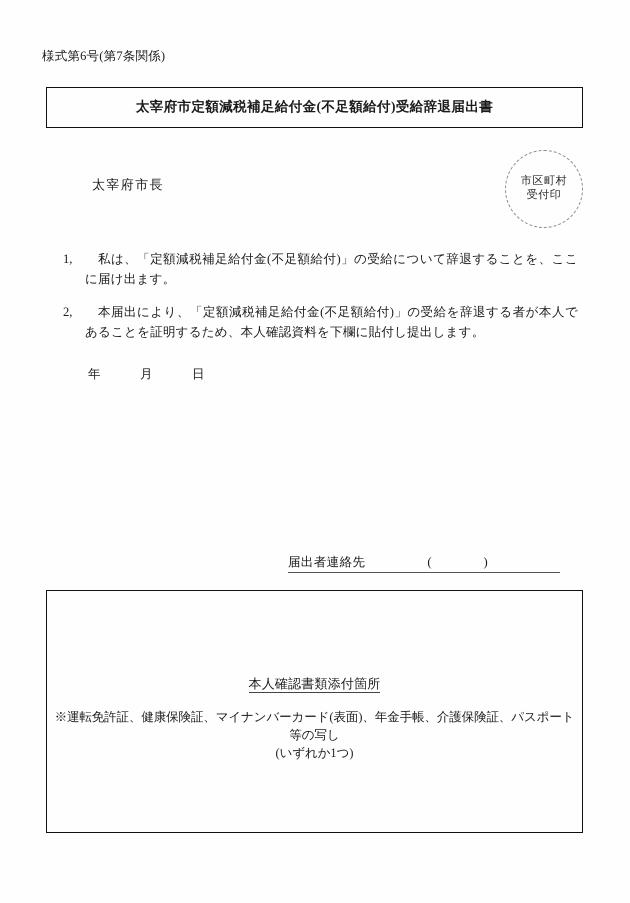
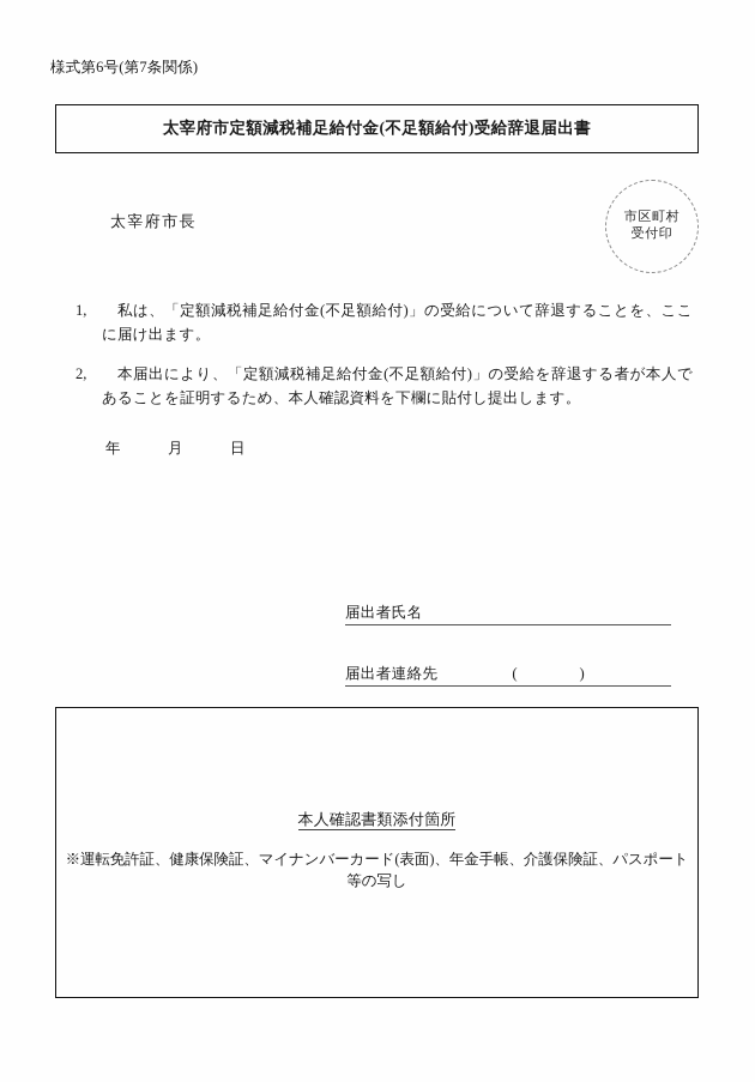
  様式第6号(第7条関係)
  太宰府市定額減税補足給付金(不足額給付)受給辞退届出書
  太宰府市長
  市区町村
  受付印
  1,
  私は、「定額減税補足給付金(不足額給付)」の受給について辞退することを、ここに届け出ます。
  2,
  本届出により、「定額減税補足給付金(不足額給付)」の受給を辞退する者が本人であることを証明するため、本人確認資料を下欄に貼付し提出します。
  年 月 日
+ 届出者氏名
  届出者連絡先
  ( )
  本人確認書類添付箇所
  ※運転免許証、健康保険証、マイナンバーカード(表面)、年金手帳、介護保険証、パスポート等の写し
- (いずれか1つ)
